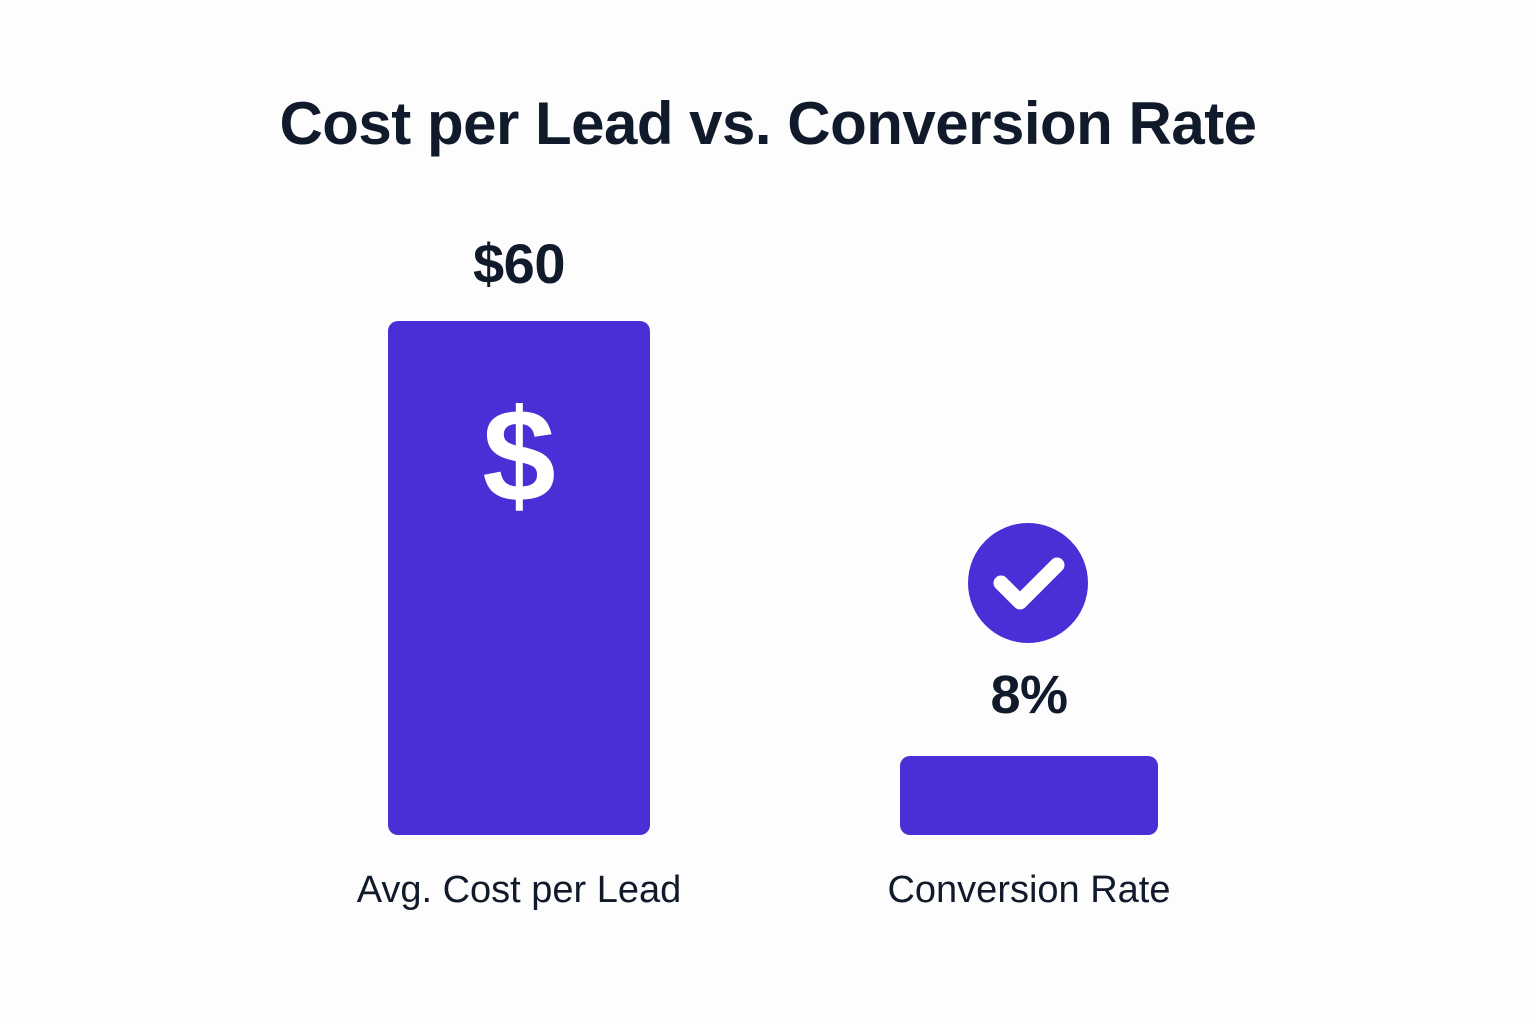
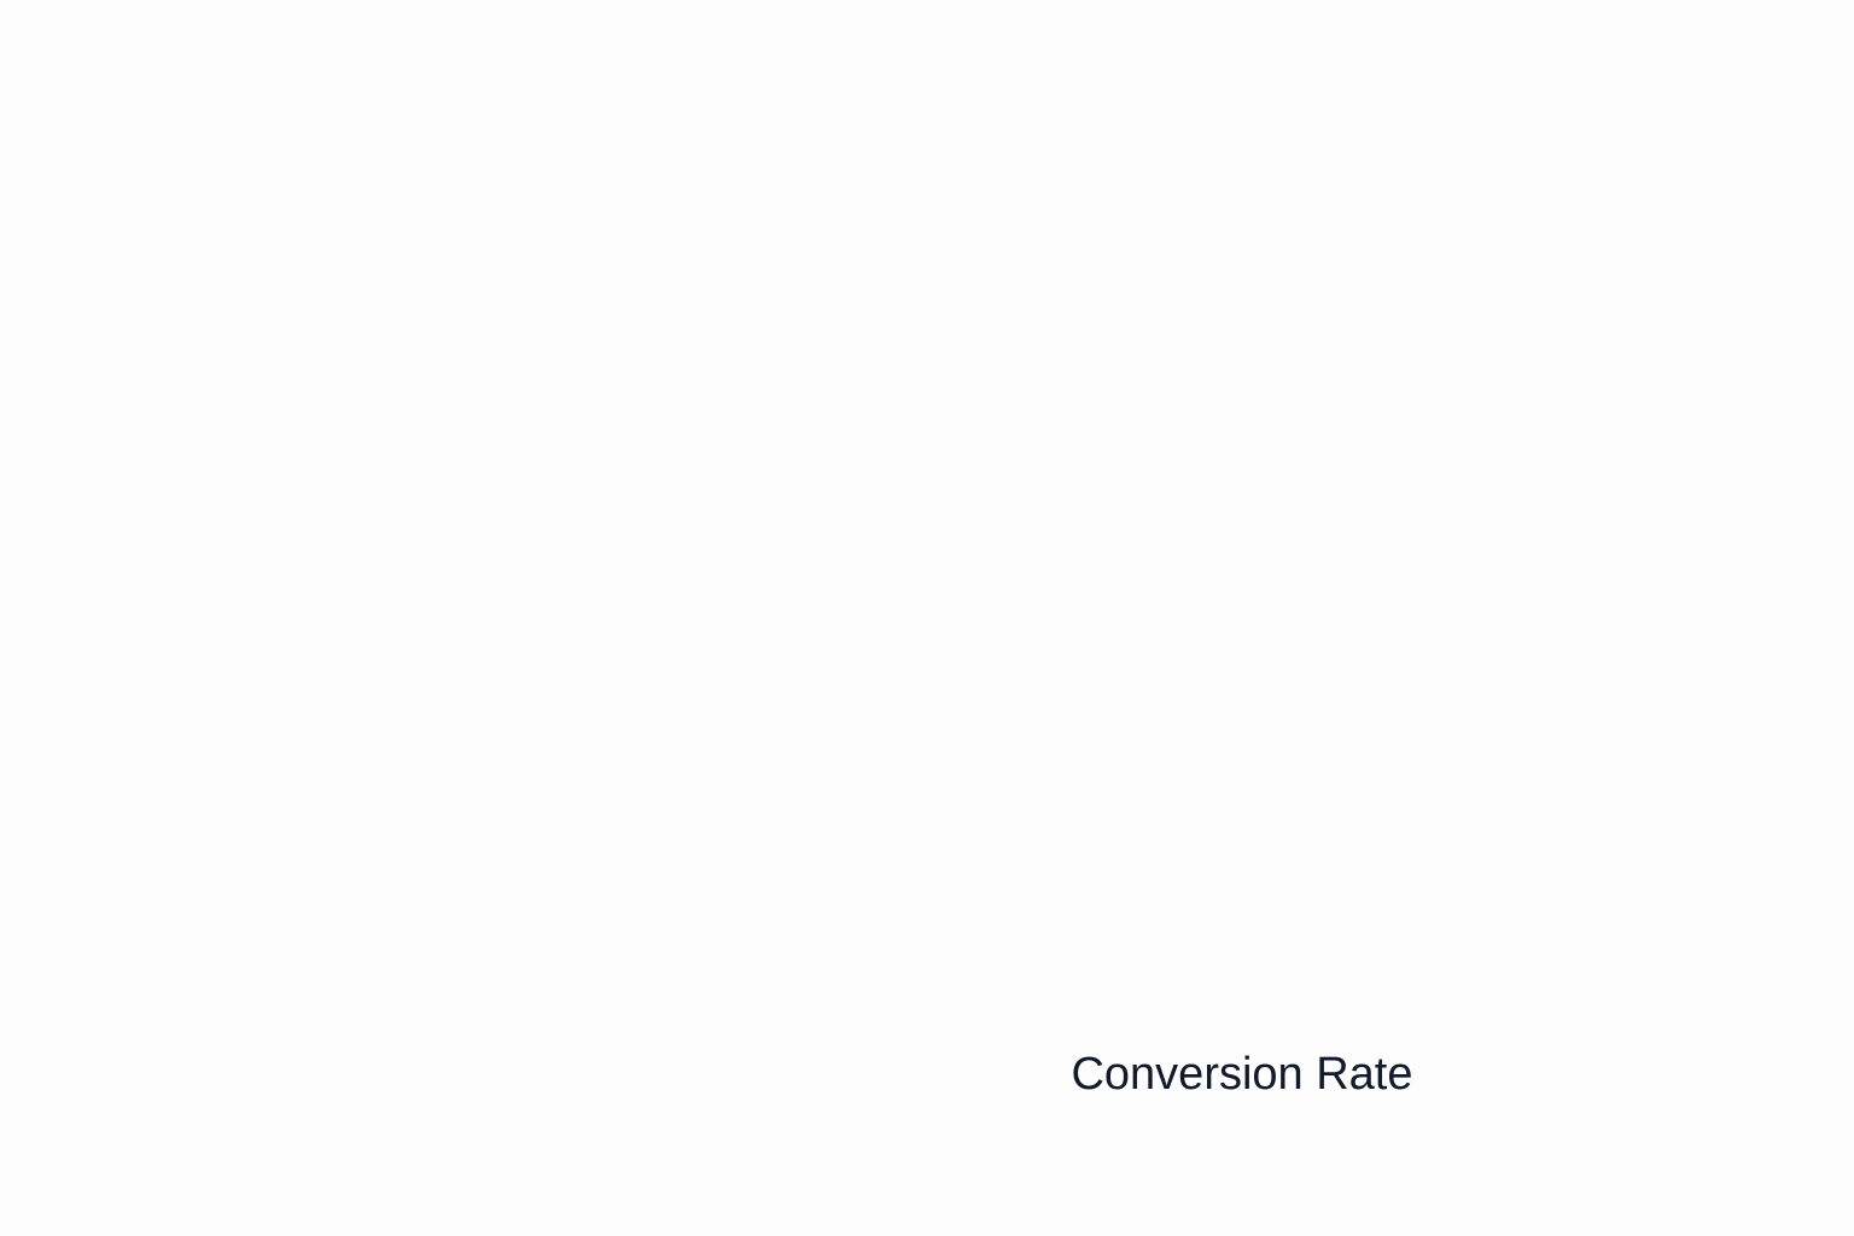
- Cost per Lead vs. Conversion Rate
- $60
- $
- 8%
- Avg. Cost per Lead
  Conversion Rate
